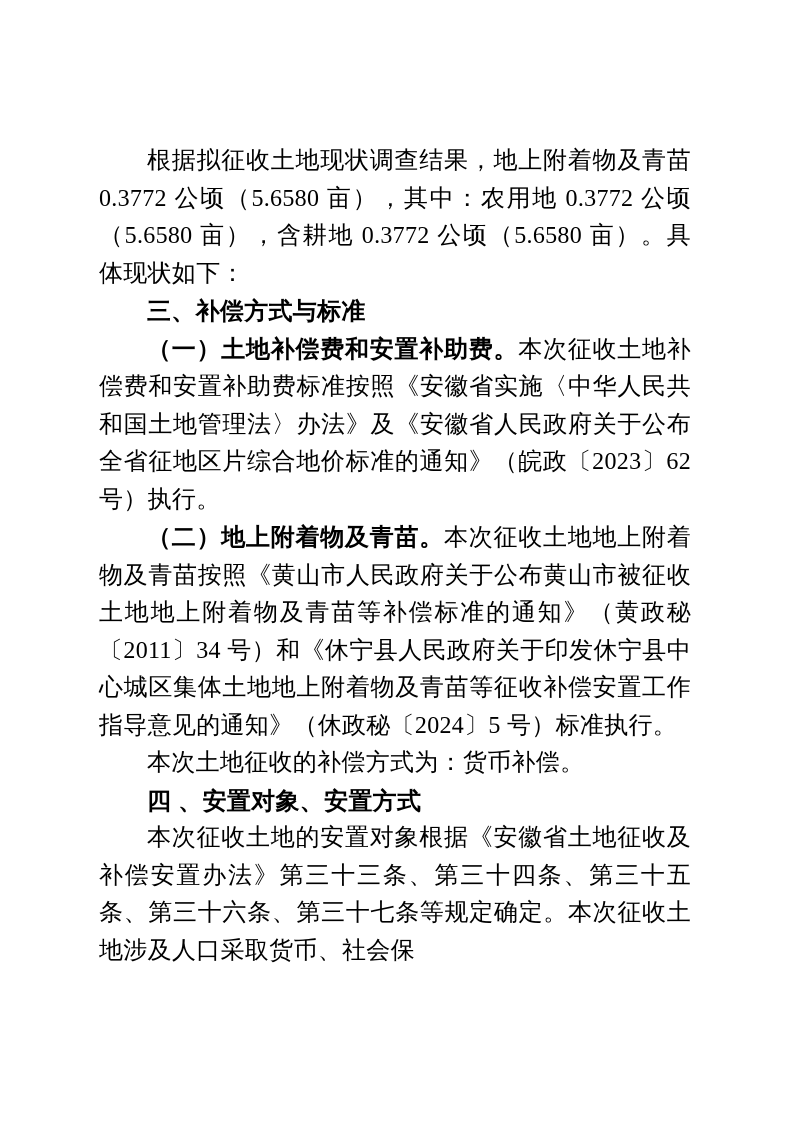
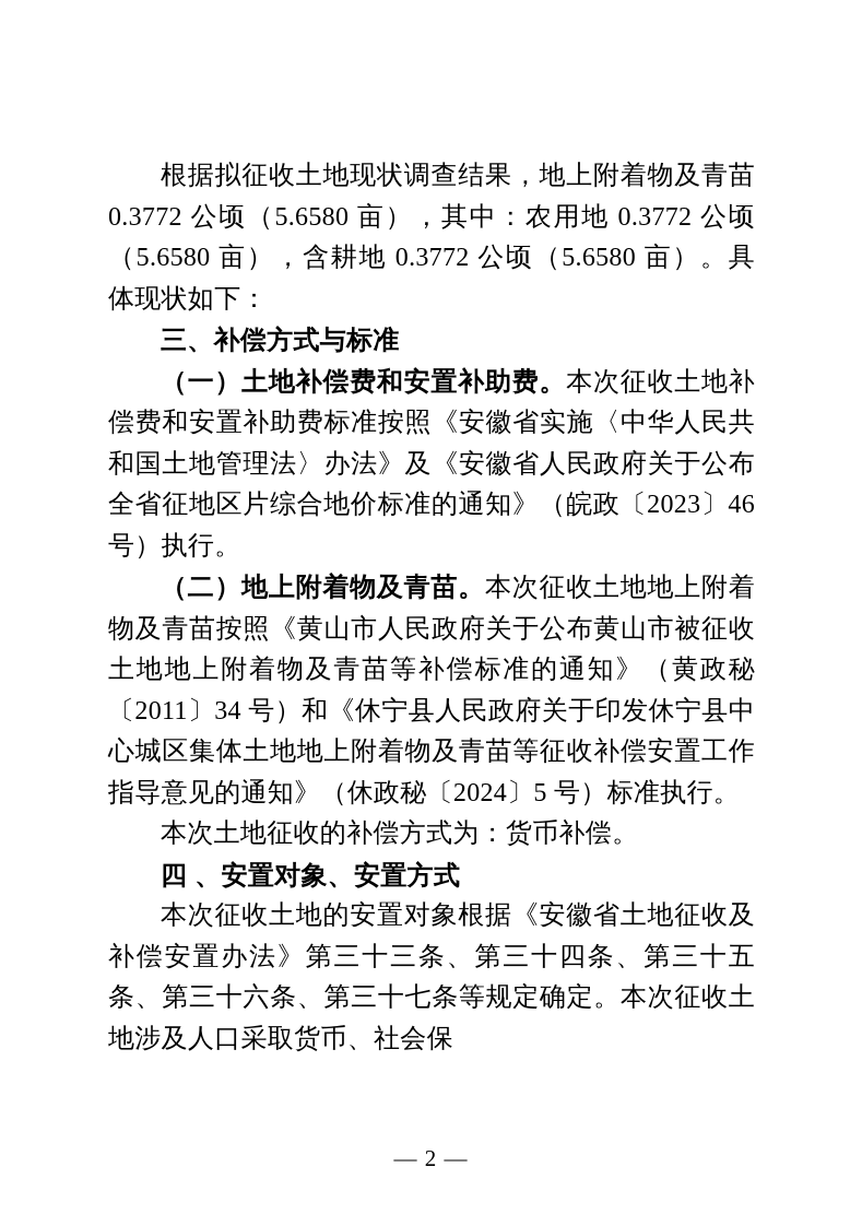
  根据拟征收土地现状调查结果，地上附着物及青苗 0.3772 公顷（5.6580 亩），其中：农用地 0.3772 公顷（5.6580 亩），含耕地 0.3772 公顷（5.6580 亩）。具体现状如下：
  三、补偿方式与标准
- （一）土地补偿费和安置补助费。本次征收土地补偿费和安置补助费标准按照《安徽省实施〈中华人民共和国土地管理法〉办法》及《安徽省人民政府关于公布全省征地区片综合地价标准的通知》（皖政〔2023〕62 号）执行。
+ （一）土地补偿费和安置补助费。本次征收土地补偿费和安置补助费标准按照《安徽省实施〈中华人民共和国土地管理法〉办法》及《安徽省人民政府关于公布全省征地区片综合地价标准的通知》（皖政〔2023〕46 号）执行。
  （二）地上附着物及青苗。本次征收土地地上附着物及青苗按照《黄山市人民政府关于公布黄山市被征收土地地上附着物及青苗等补偿标准的通知》（黄政秘〔2011〕34 号）和《休宁县人民政府关于印发休宁县中心城区集体土地地上附着物及青苗等征收补偿安置工作指导意见的通知》（休政秘〔2024〕5 号）标准执行。
  本次土地征收的补偿方式为：货币补偿。
  四 、安置对象、安置方式
  本次征收土地的安置对象根据《安徽省土地征收及补偿安置办法》第三十三条、第三十四条、第三十五条、第三十六条、第三十七条等规定确定。本次征收土地涉及人口采取货币、社会保
+ — 2 —
